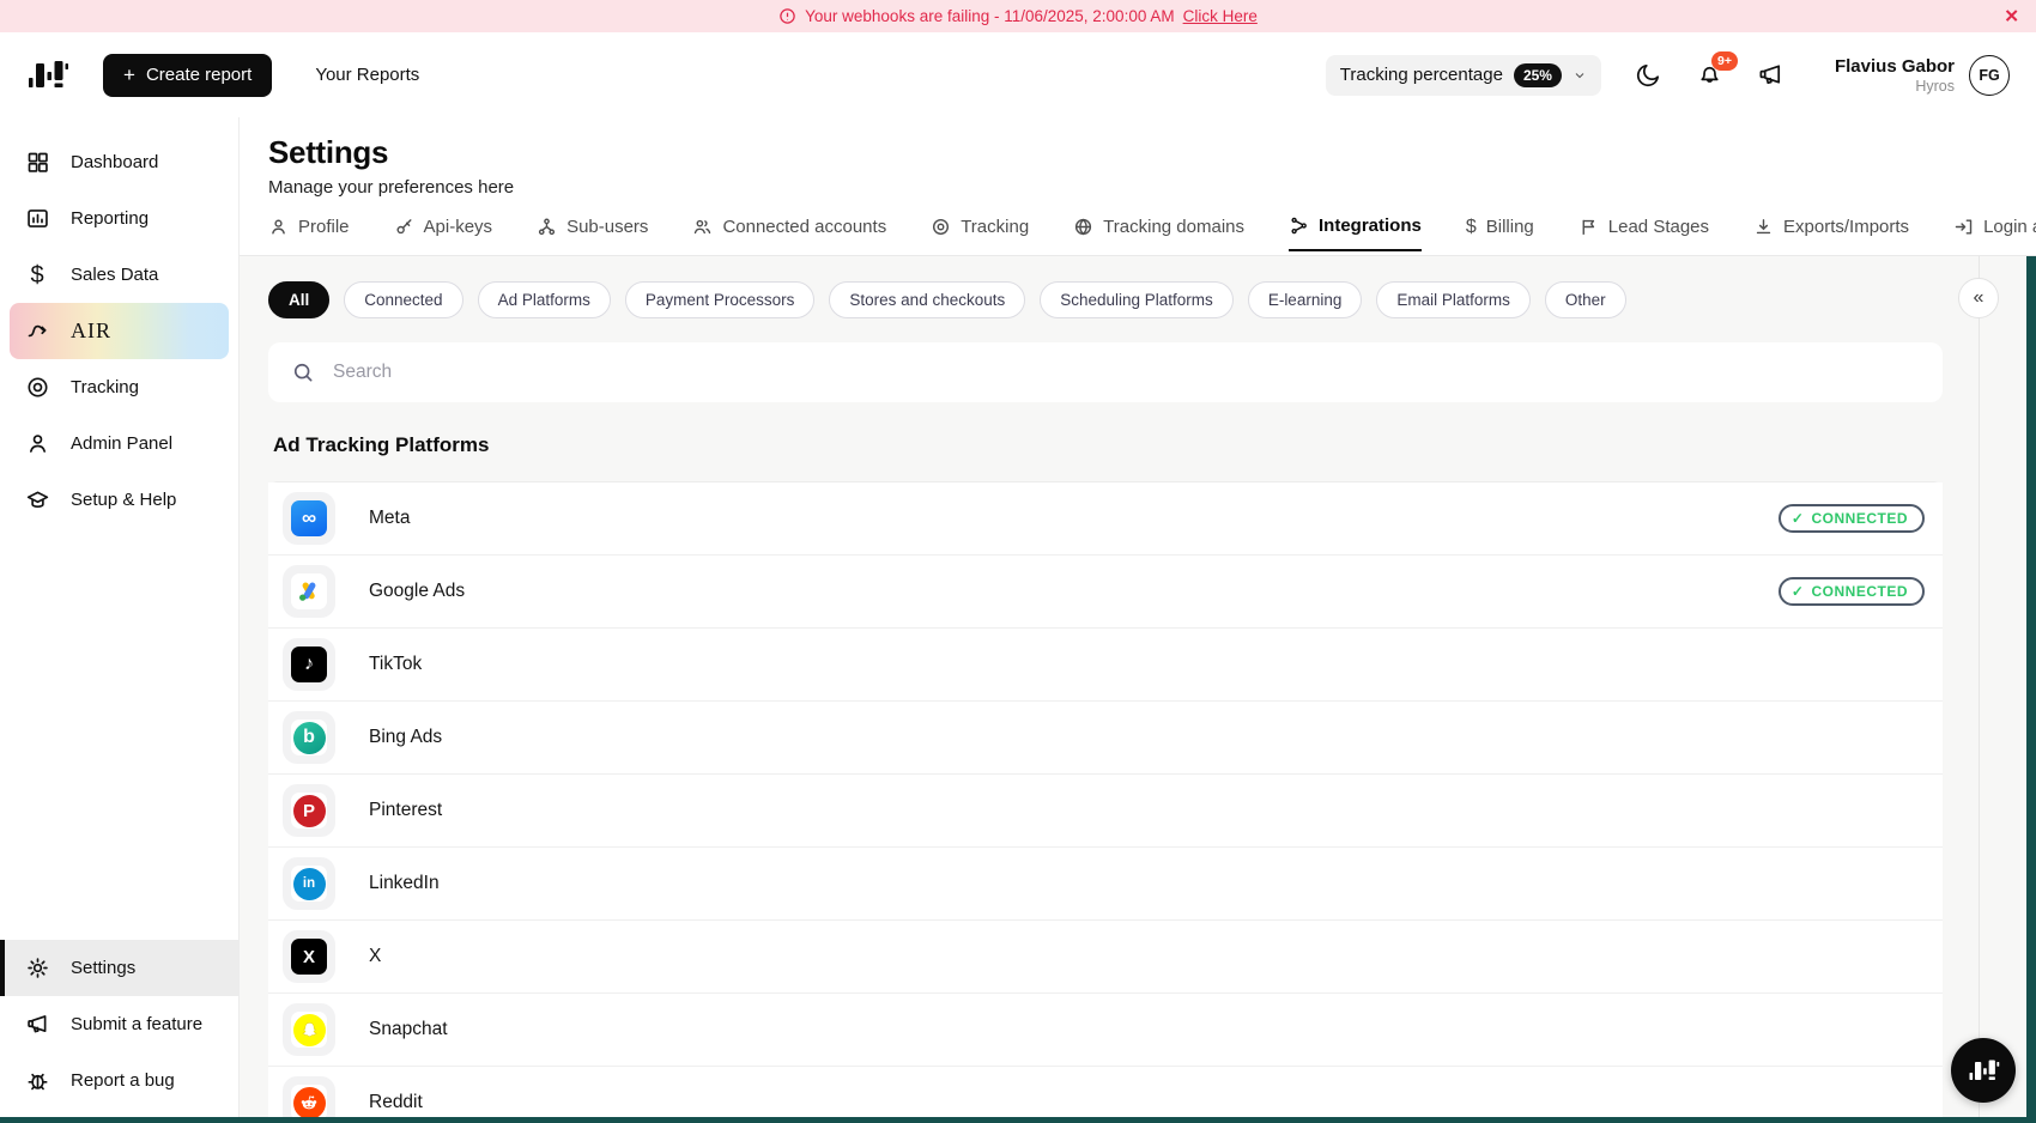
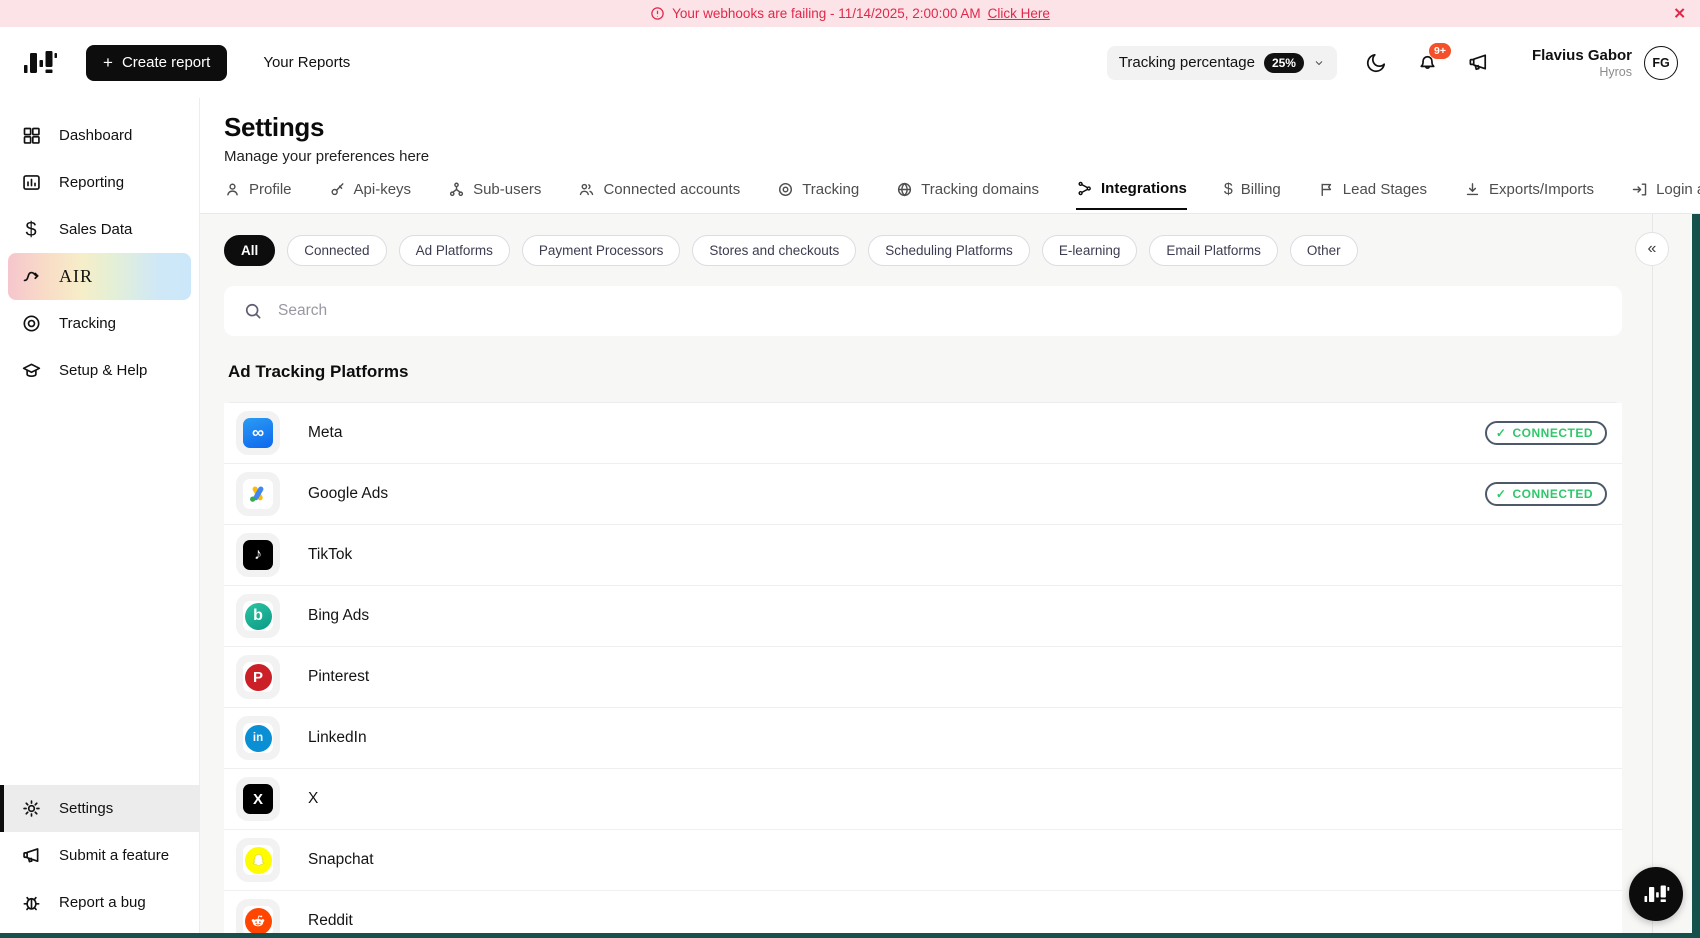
- Your webhooks are failing - 11/06/2025, 2:00:00 AM
+ Your webhooks are failing - 11/14/2025, 2:00:00 AM
  Click Here
  ✕
  +
  Create report
  Your Reports
  Tracking percentage
  25%
  9+
  Flavius Gabor
  Hyros
  FG
  Dashboard
  Reporting
  $
  Sales Data
  AIR
  Tracking
- Admin Panel
  Setup & Help
  Settings
  Submit a feature
  Report a bug
  Settings
  Manage your preferences here
  Profile
  Api-keys
  Sub-users
  Connected accounts
  Tracking
  Tracking domains
  Integrations
  $
  Billing
  Lead Stages
  Exports/Imports
  «
  All
  Connected
  Ad Platforms
  Payment Processors
  Stores and checkouts
  Scheduling Platforms
  E-learning
  Email Platforms
  Other
  Search
  Ad Tracking Platforms
  ∞
  Meta
  ✓
  CONNECTED
  Google Ads
  ✓
  CONNECTED
  ♪
  TikTok
  b
  Bing Ads
  P
  Pinterest
  in
  LinkedIn
  X
  X
  Snapchat
  Reddit
